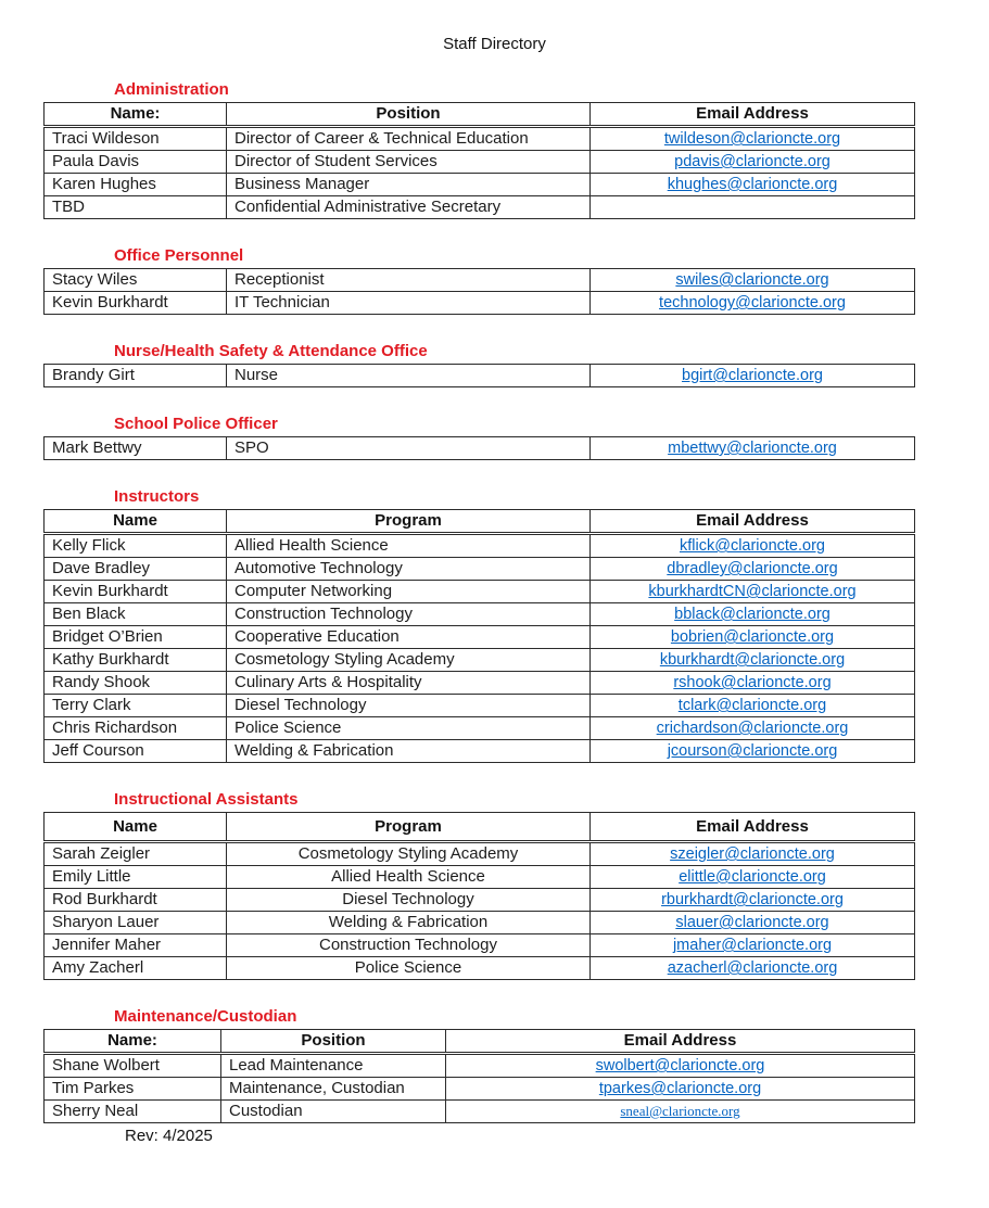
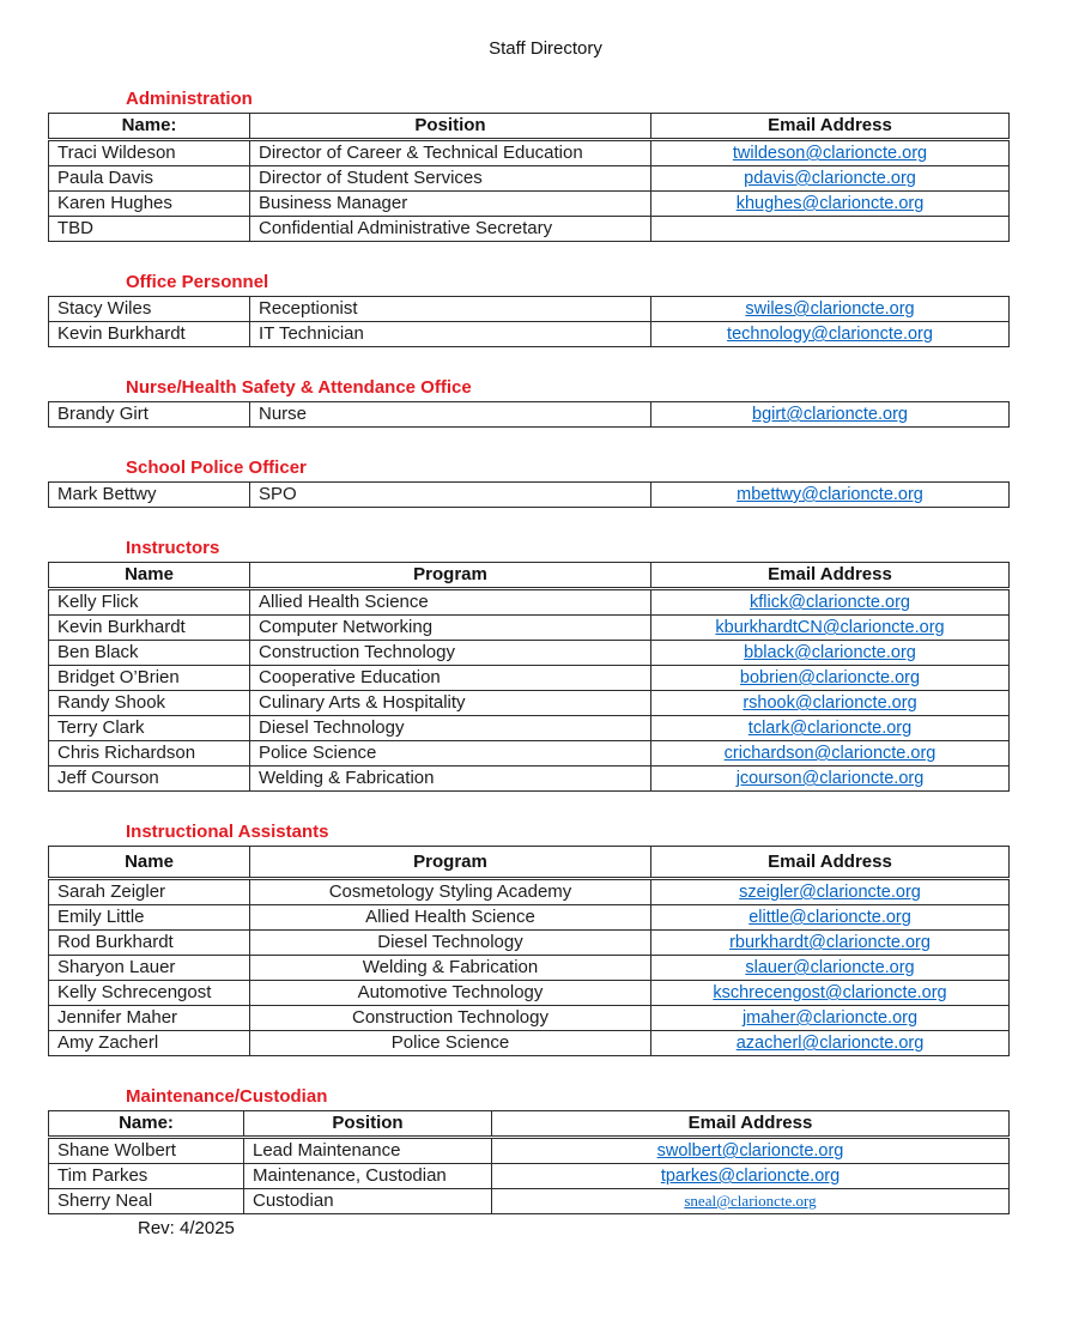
  Staff Directory
  Administration
  Name:	Position	Email Address
  Traci Wildeson	Director of Career & Technical Education	twildeson@clarioncte.org
  Paula Davis	Director of Student Services	pdavis@clarioncte.org
  Karen Hughes	Business Manager	khughes@clarioncte.org
  TBD	Confidential Administrative Secretary
  Office Personnel
  Stacy Wiles	Receptionist	swiles@clarioncte.org
  Kevin Burkhardt	IT Technician	technology@clarioncte.org
  Nurse/Health Safety & Attendance Office
  Brandy Girt	Nurse	bgirt@clarioncte.org
  School Police Officer
  Mark Bettwy	SPO	mbettwy@clarioncte.org
  Instructors
  Name	Program	Email Address
  Kelly Flick	Allied Health Science	kflick@clarioncte.org
- Dave Bradley	Automotive Technology	dbradley@clarioncte.org
  Kevin Burkhardt	Computer Networking	kburkhardtCN@clarioncte.org
  Ben Black	Construction Technology	bblack@clarioncte.org
  Bridget O’Brien	Cooperative Education	bobrien@clarioncte.org
- Kathy Burkhardt	Cosmetology Styling Academy	kburkhardt@clarioncte.org
  Randy Shook	Culinary Arts & Hospitality	rshook@clarioncte.org
  Terry Clark	Diesel Technology	tclark@clarioncte.org
  Chris Richardson	Police Science	crichardson@clarioncte.org
  Jeff Courson	Welding & Fabrication	jcourson@clarioncte.org
  Instructional Assistants
  Name	Program	Email Address
  Sarah Zeigler	Cosmetology Styling Academy	szeigler@clarioncte.org
  Emily Little	Allied Health Science	elittle@clarioncte.org
  Rod Burkhardt	Diesel Technology	rburkhardt@clarioncte.org
  Sharyon Lauer	Welding & Fabrication	slauer@clarioncte.org
+ Kelly Schrecengost	Automotive Technology	kschrecengost@clarioncte.org
  Jennifer Maher	Construction Technology	jmaher@clarioncte.org
  Amy Zacherl	Police Science	azacherl@clarioncte.org
  Maintenance/Custodian
  Name:	Position	Email Address
  Shane Wolbert	Lead Maintenance	swolbert@clarioncte.org
  Tim Parkes	Maintenance, Custodian	tparkes@clarioncte.org
  Sherry Neal	Custodian	sneal@clarioncte.org
  Rev: 4/2025
